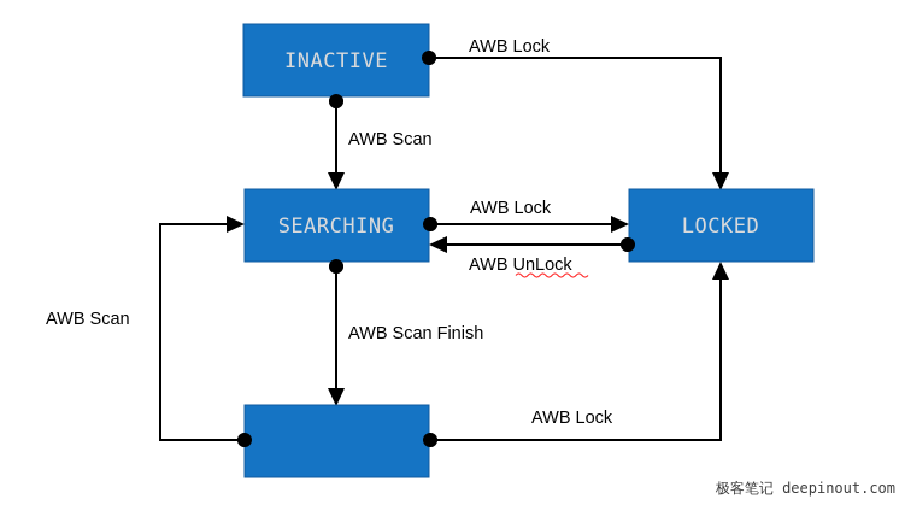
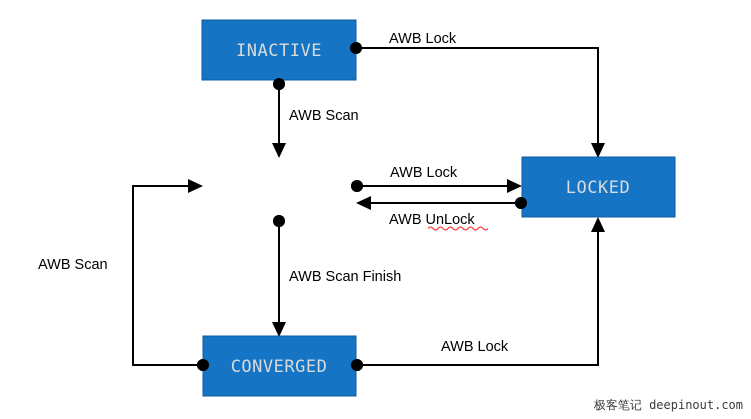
  AWB Lock
  AWB Scan
  AWB Lock
  AWB UnLock
  AWB Scan Finish
  AWB Scan
  AWB Lock
  INACTIVE
- SEARCHING
  LOCKED
+ CONVERGED
  极客笔记 deepinout.com
